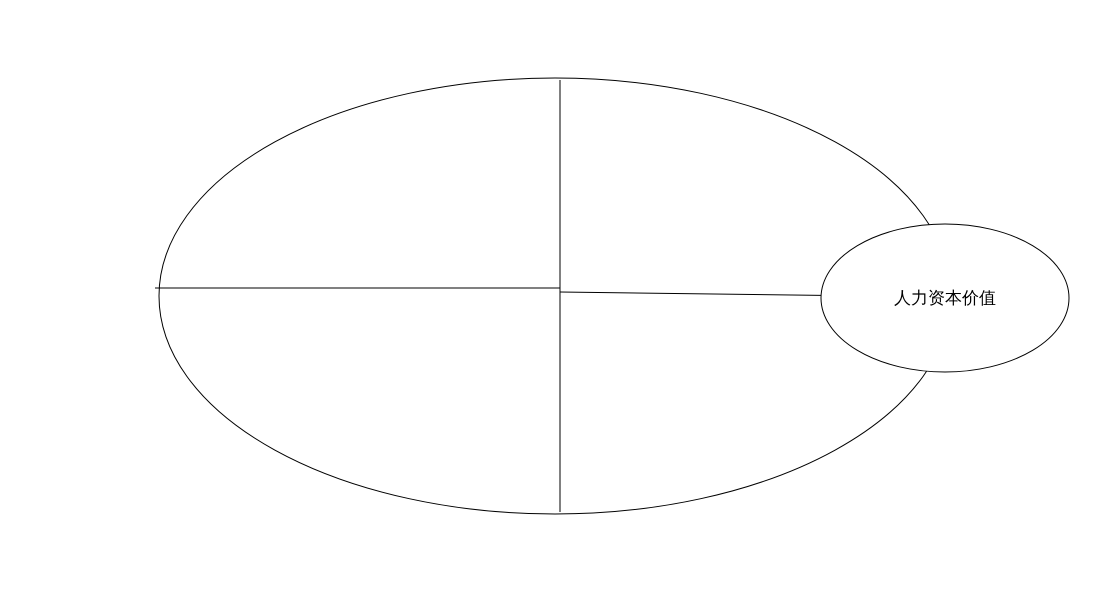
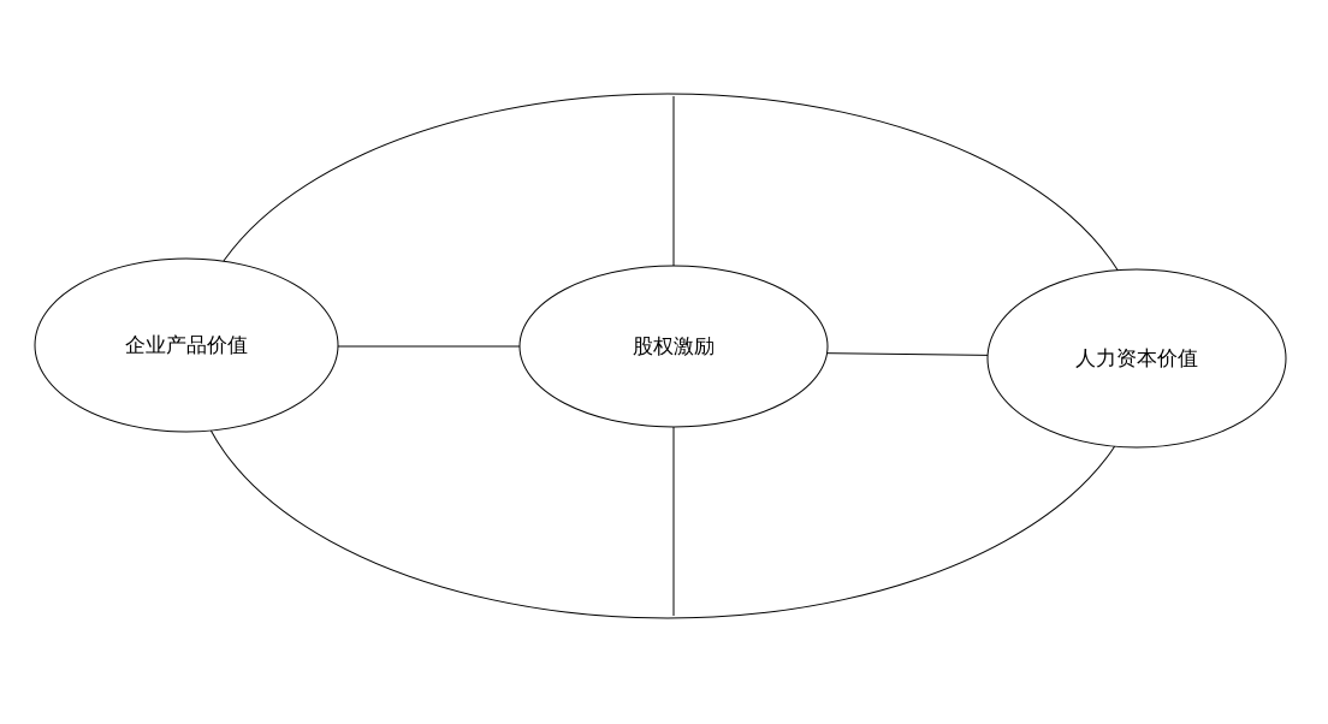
+ 企业产品价值
+ 股权激励
  人力资本价值
